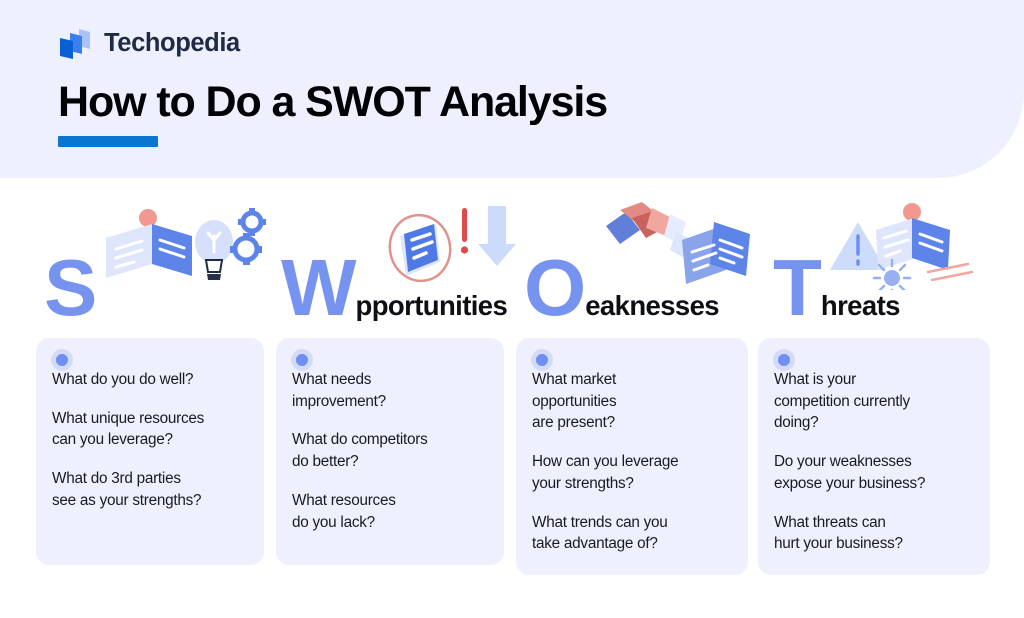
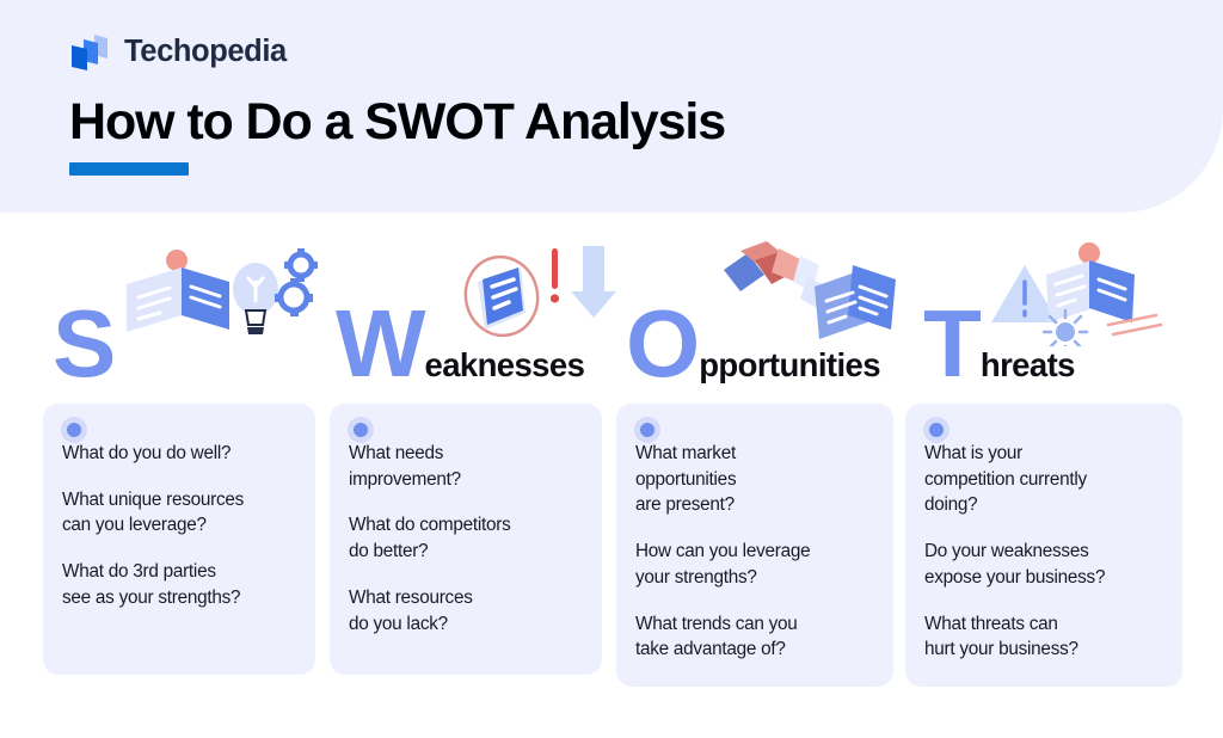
  Techopedia
  How to Do a SWOT Analysis
  S
  What do you do well?
  What unique resources
  can you leverage?
  What do 3rd parties
  see as your strengths?
  W
- pportunities
+ eaknesses
  What needs
  improvement?
  What do competitors
  do better?
  What resources
  do you lack?
  O
- eaknesses
+ pportunities
  What market
  opportunities
  are present?
  How can you leverage
  your strengths?
  What trends can you
  take advantage of?
  T
  hreats
  What is your
  competition currently
  doing?
  Do your weaknesses
  expose your business?
  What threats can
  hurt your business?
